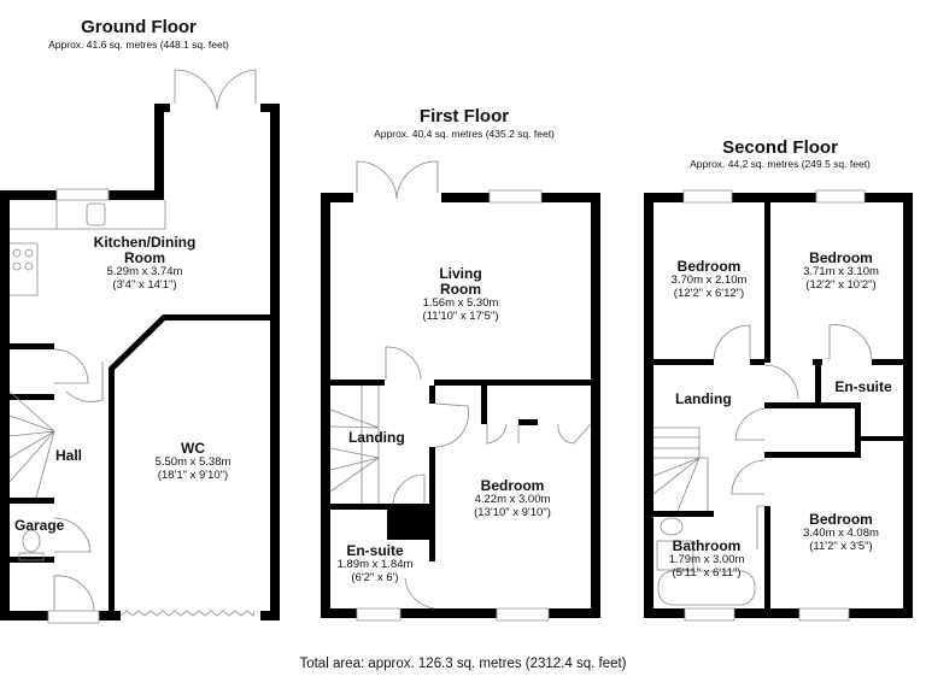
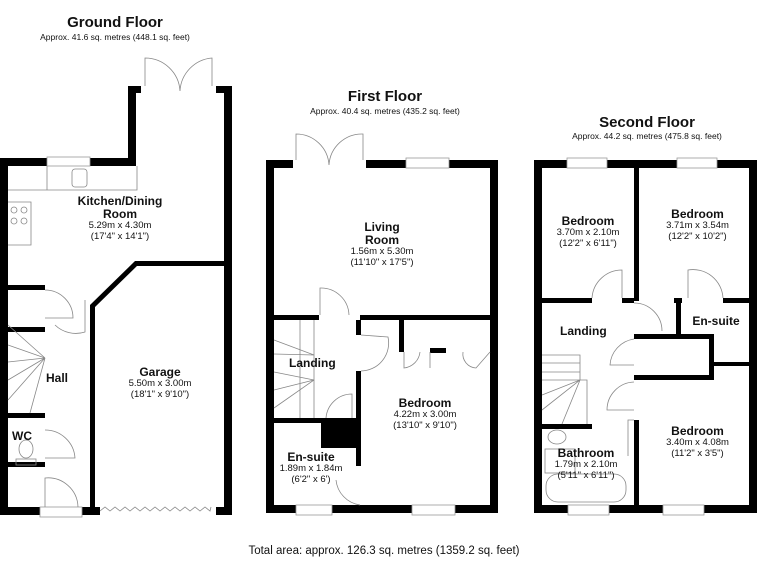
  Ground Floor
  Approx. 41.6 sq. metres (448.1 sq. feet)
  First Floor
  Approx. 40.4 sq. metres (435.2 sq. feet)
  Second Floor
- Approx. 44.2 sq. metres (249.5 sq. feet)
+ Approx. 44.2 sq. metres (475.8 sq. feet)
  Kitchen/Dining
  Room
- 5.29m x 3.74m
+ 5.29m x 4.30m
- (3'4" x 14'1")
+ (17'4" x 14'1")
- WC
+ Garage
- 5.50m x 5.38m
+ 5.50m x 3.00m
  (18'1" x 9'10")
  Hall
- Garage
+ WC
  Living
  Room
  1.56m x 5.30m
  (11'10" x 17'5")
  Landing
  Bedroom
  4.22m x 3.00m
  (13'10" x 9'10")
  En-suite
  1.89m x 1.84m
  (6'2" x 6')
  Bedroom
  3.70m x 2.10m
- (12'2" x 6'12")
+ (12'2" x 6'11")
  Bedroom
- 3.71m x 3.10m
+ 3.71m x 3.54m
  (12'2" x 10'2")
  En-suite
  Landing
  Bedroom
  3.40m x 4.08m
  (11'2" x 3'5")
  Bathroom
- 1.79m x 3.00m
+ 1.79m x 2.10m
  (5'11" x 6'11")
- Total area: approx. 126.3 sq. metres (2312.4 sq. feet)
+ Total area: approx. 126.3 sq. metres (1359.2 sq. feet)
